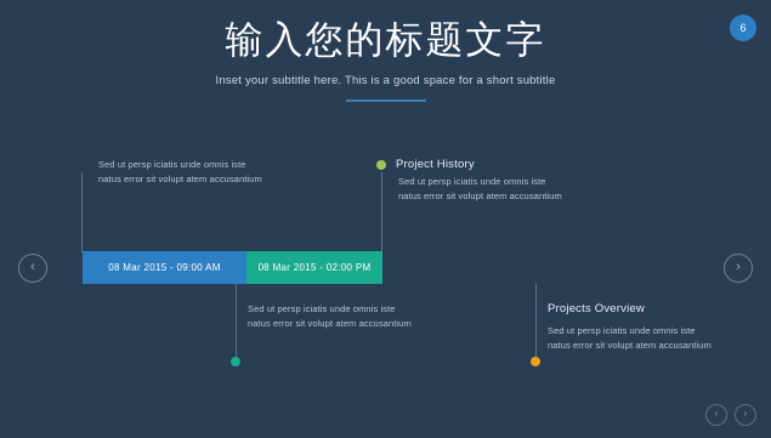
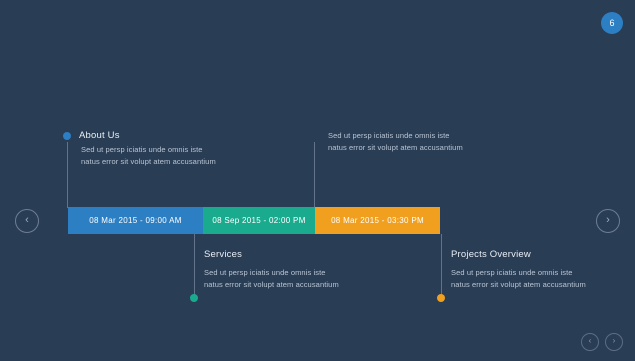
- 输入您的标题文字
- Inset your subtitle here. This is a good space for a short subtitle
  6
+ About Us
  Sed ut persp iciatis unde omnis iste natus error sit volupt atem accusantium
- Project History
  Sed ut persp iciatis unde omnis iste natus error sit volupt atem accusantium
  08 Mar 2015 - 09:00 AM
- 08 Mar 2015 - 02:00 PM
+ 08 Sep 2015 - 02:00 PM
+ 08 Mar 2015 - 03:30 PM
+ Services
  Sed ut persp iciatis unde omnis iste natus error sit volupt atem accusantium
  Projects Overview
  Sed ut persp iciatis unde omnis iste natus error sit volupt atem accusantium
  ‹
  ›
  ‹
  ›
